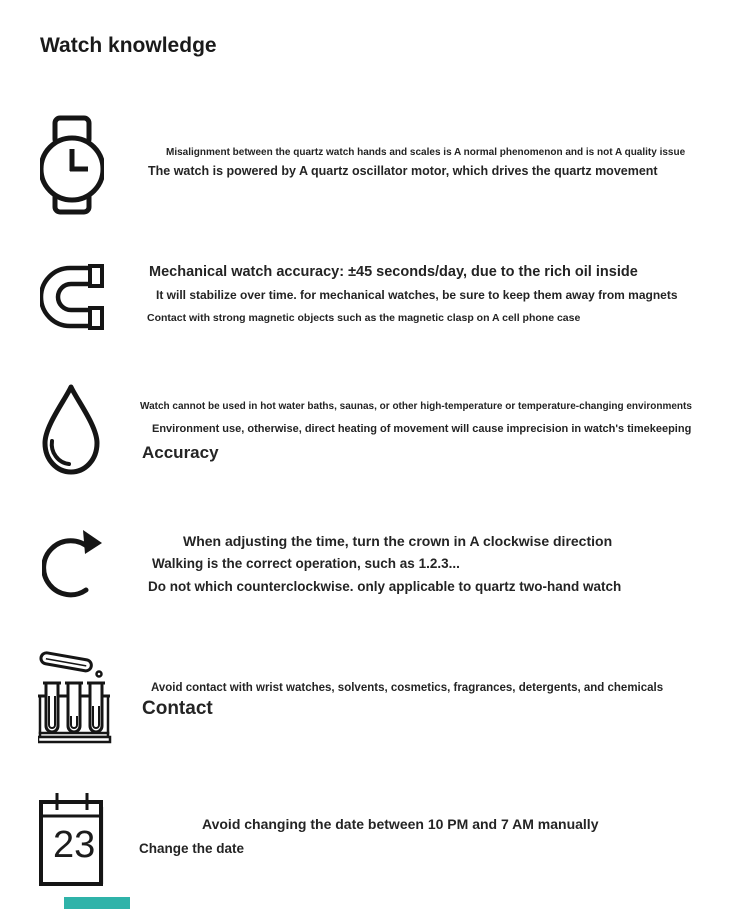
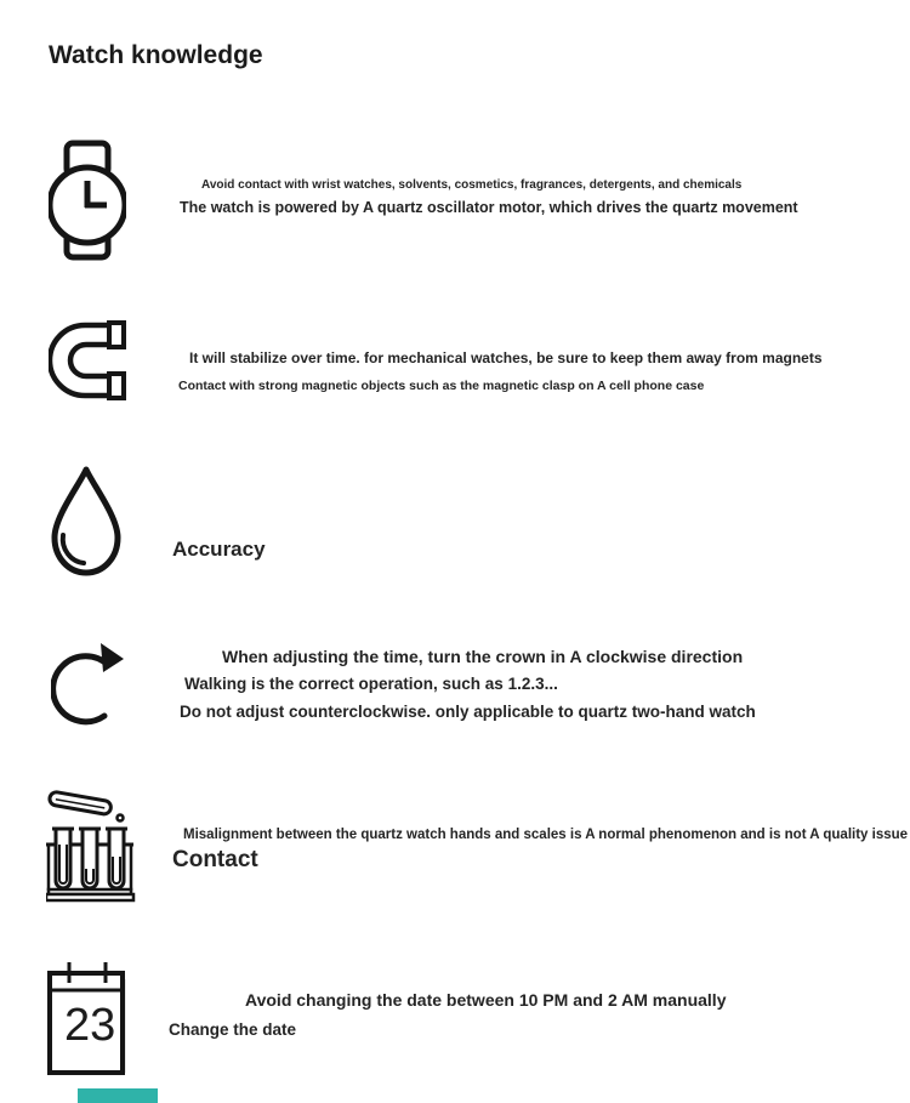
  Watch knowledge
- Misalignment between the quartz watch hands and scales is A normal phenomenon and is not A quality issue
+ Avoid contact with wrist watches, solvents, cosmetics, fragrances, detergents, and chemicals
  The watch is powered by A quartz oscillator motor, which drives the quartz movement
- Mechanical watch accuracy: ±45 seconds/day, due to the rich oil inside
  It will stabilize over time. for mechanical watches, be sure to keep them away from magnets
  Contact with strong magnetic objects such as the magnetic clasp on A cell phone case
- Watch cannot be used in hot water baths, saunas, or other high-temperature or temperature-changing environments
- Environment use, otherwise, direct heating of movement will cause imprecision in watch's timekeeping
  Accuracy
  When adjusting the time, turn the crown in A clockwise direction
  Walking is the correct operation, such as 1.2.3...
- Do not which counterclockwise. only applicable to quartz two-hand watch
+ Do not adjust counterclockwise. only applicable to quartz two-hand watch
- Avoid contact with wrist watches, solvents, cosmetics, fragrances, detergents, and chemicals
+ Misalignment between the quartz watch hands and scales is A normal phenomenon and is not A quality issue
  Contact
  23
- Avoid changing the date between 10 PM and 7 AM manually
+ Avoid changing the date between 10 PM and 2 AM manually
  Change the date
